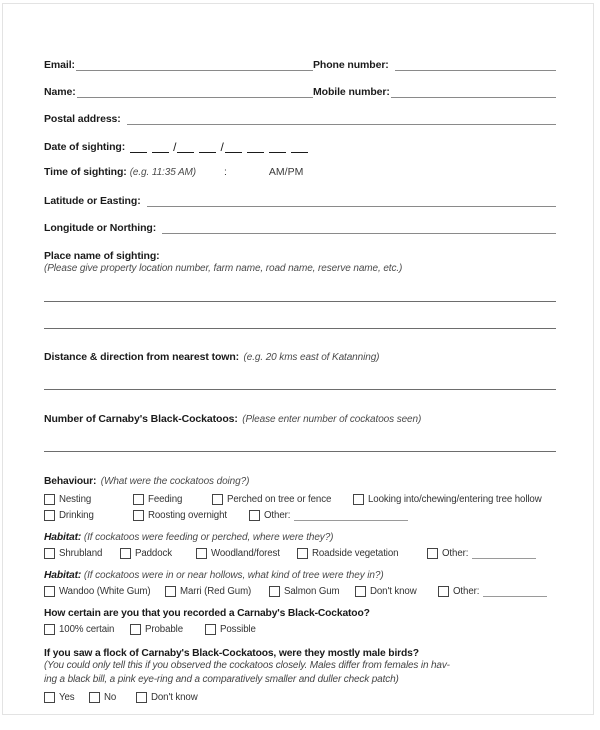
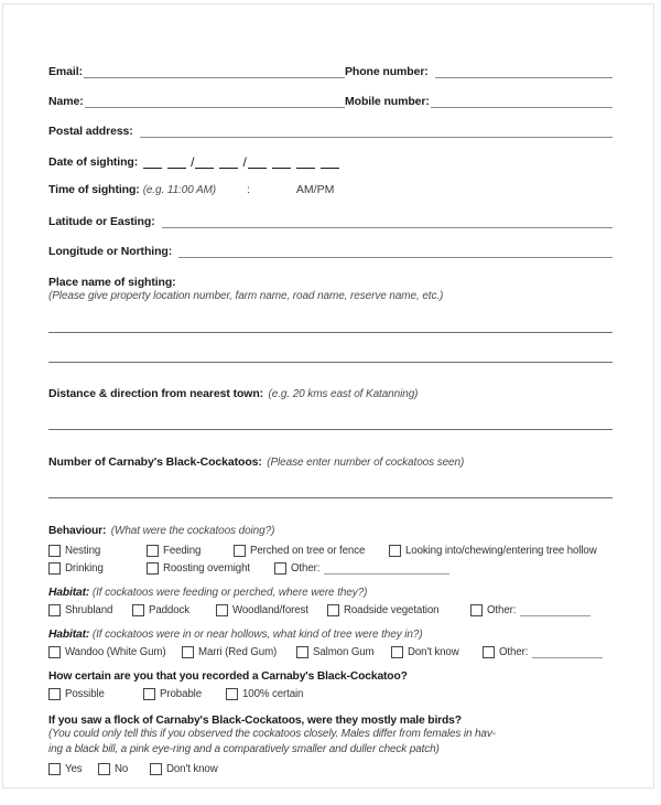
  Email:
  Phone number:
  Name:
  Mobile number:
  Postal address:
  Date of sighting:
  /
  /
  Time of sighting:
- (e.g. 11:35 AM)
+ (e.g. 11:00 AM)
  :
  AM/PM
  Latitude or Easting:
  Longitude or Northing:
  Place name of sighting:
  (Please give property location number, farm name, road name, reserve name, etc.)
  Distance & direction from nearest town: (e.g. 20 kms east of Katanning)
  Number of Carnaby's Black-Cockatoos: (Please enter number of cockatoos seen)
  Behaviour: (What were the cockatoos doing?)
  Nesting
  Feeding
  Perched on tree or fence
  Looking into/chewing/entering tree hollow
  Drinking
  Roosting overnight
  Other:
  Habitat: (If cockatoos were feeding or perched, where were they?)
  Shrubland
  Paddock
  Woodland/forest
  Roadside vegetation
  Other:
  Habitat: (If cockatoos were in or near hollows, what kind of tree were they in?)
  Wandoo (White Gum)
  Marri (Red Gum)
  Salmon Gum
  Don't know
  Other:
  How certain are you that you recorded a Carnaby's Black-Cockatoo?
- 100% certain
+ Possible
  Probable
- Possible
+ 100% certain
  If you saw a flock of Carnaby's Black-Cockatoos, were they mostly male birds?
  (You could only tell this if you observed the cockatoos closely. Males differ from females in hav-
  ing a black bill, a pink eye-ring and a comparatively smaller and duller check patch)
  Yes
  No
  Don't know
